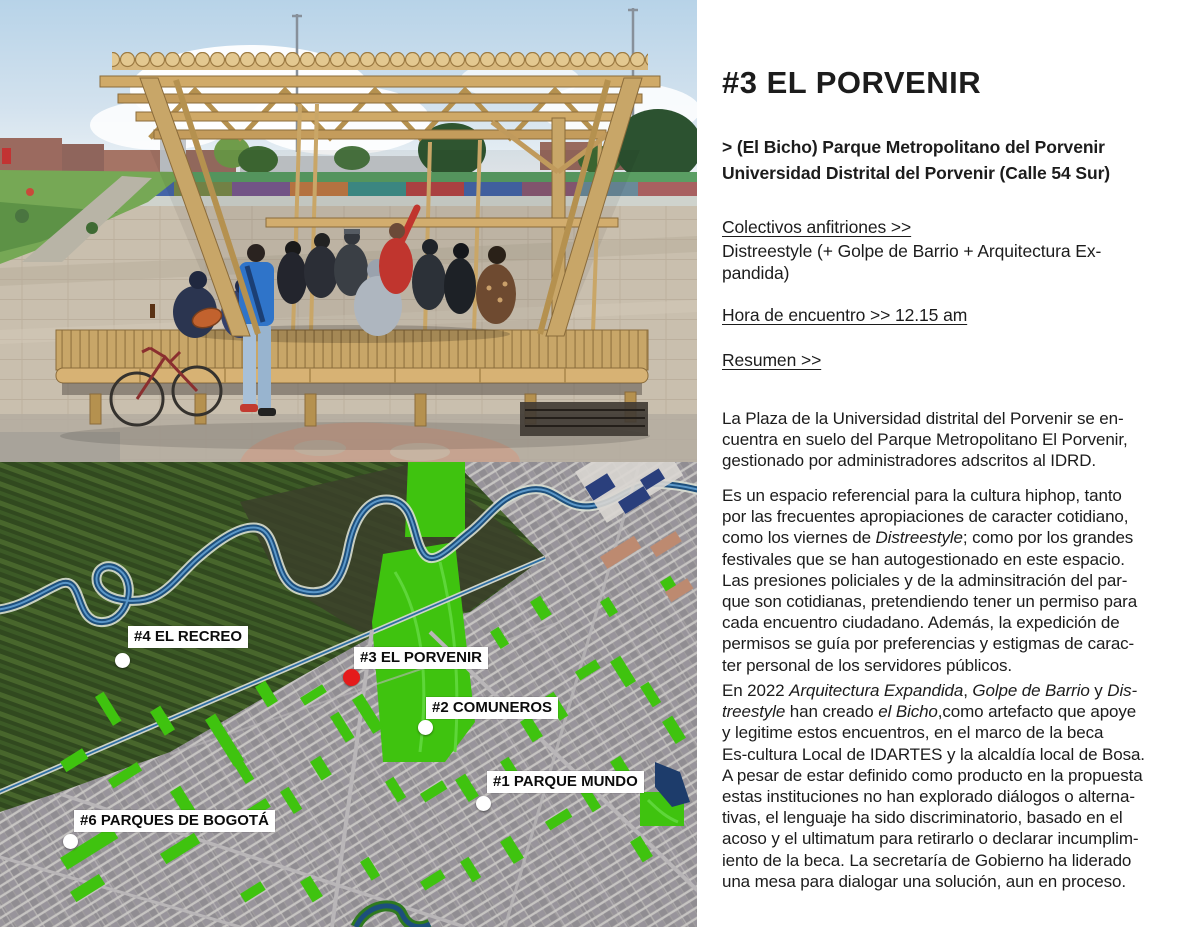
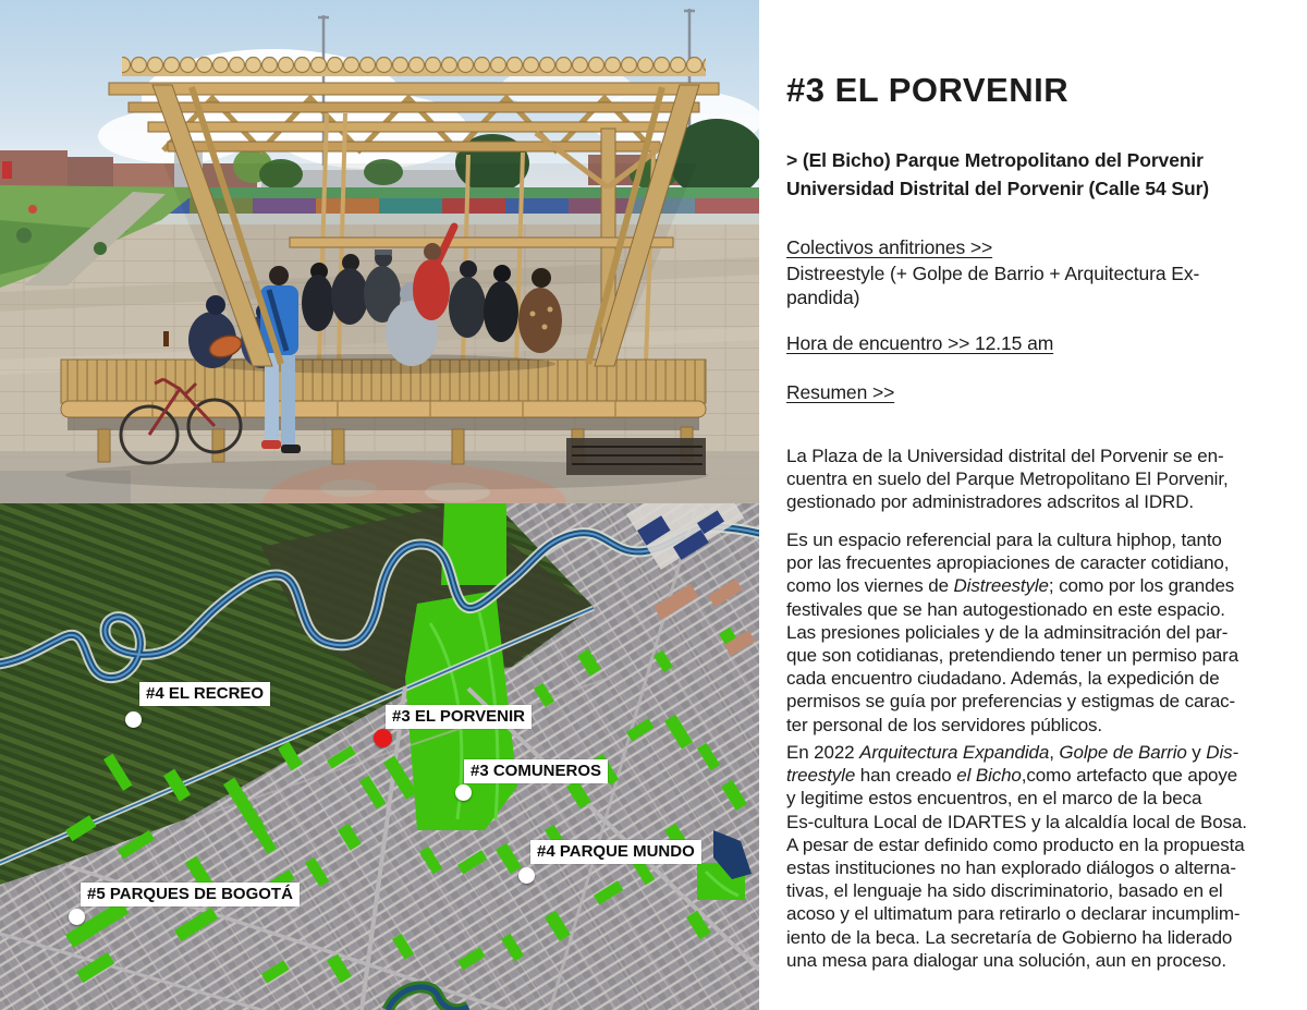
  #4 EL RECREO
  #3 EL PORVENIR
- #2 COMUNEROS
+ #3 COMUNEROS
- #1 PARQUE MUNDO
+ #4 PARQUE MUNDO
- #6 PARQUES DE BOGOTÁ
+ #5 PARQUES DE BOGOTÁ
  #3 EL PORVENIR
  > (El Bicho) Parque Metropolitano del Porvenir
  Universidad Distrital del Porvenir (Calle 54 Sur)
  Colectivos anfitriones >>
  Distreestyle (+ Golpe de Barrio + Arquitectura Ex-
  pandida)
  Hora de encuentro >> 12.15 am
  Resumen >>
  La Plaza de la Universidad distrital del Porvenir se en-
  cuentra en suelo del Parque Metropolitano El Porvenir,
  gestionado por administradores adscritos al IDRD.
  Es un espacio referencial para la cultura hiphop, tanto
  por las frecuentes apropiaciones de caracter cotidiano,
  como los viernes de Distreestyle; como por los grandes
  festivales que se han autogestionado en este espacio.
  Las presiones policiales y de la adminsitración del par-
  que son cotidianas, pretendiendo tener un permiso para
  cada encuentro ciudadano. Además, la expedición de
  permisos se guía por preferencias y estigmas de carac-
  ter personal de los servidores públicos.
  En 2022 Arquitectura Expandida, Golpe de Barrio y Dis-
  treestyle han creado el Bicho,como artefacto que apoye
  y legitime estos encuentros, en el marco de la beca
  Es-cultura Local de IDARTES y la alcaldía local de Bosa.
  A pesar de estar definido como producto en la propuesta
  estas instituciones no han explorado diálogos o alterna-
  tivas, el lenguaje ha sido discriminatorio, basado en el
  acoso y el ultimatum para retirarlo o declarar incumplim-
  iento de la beca. La secretaría de Gobierno ha liderado
  una mesa para dialogar una solución, aun en proceso.
